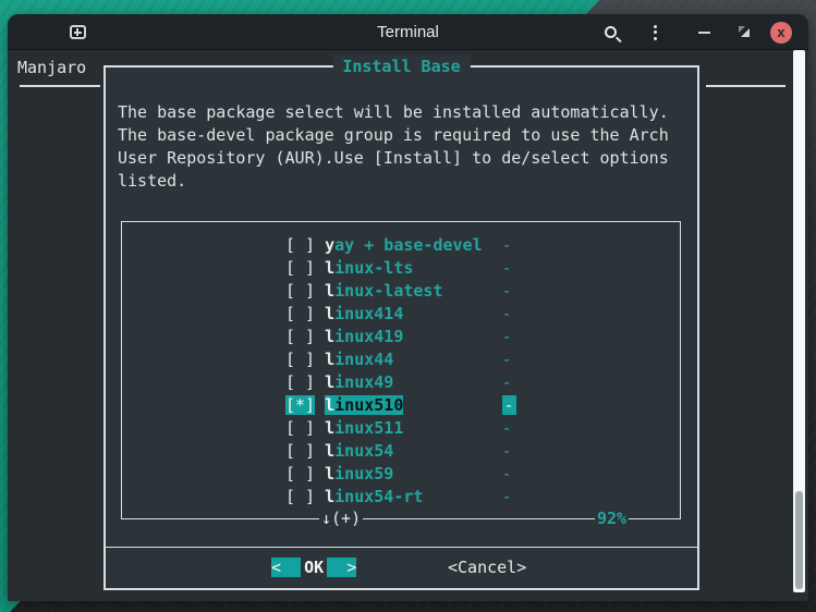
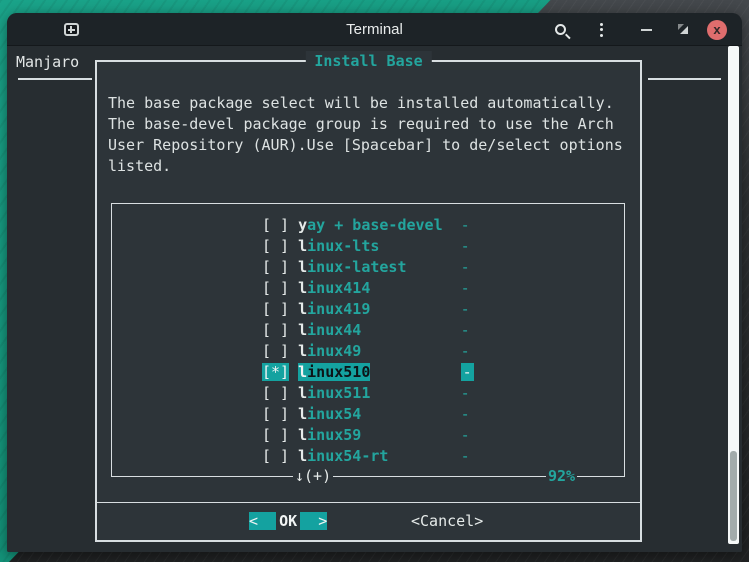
  Terminal
  x
  Manjaro
  Install Base
  The base package select will be installed automatically.
  The base-devel package group is required to use the Arch
- User Repository (AUR).Use [Install] to de/select options
+ User Repository (AUR).Use [Spacebar] to de/select options
  listed.
  [ ] yay + base-devel -
  [ ] linux-lts -
  [ ] linux-latest -
  [ ] linux414 -
  [ ] linux419 -
  [ ] linux44 -
  [ ] linux49 -
  [*] linux510 -
  [ ] linux511 -
  [ ] linux54 -
  [ ] linux59 -
  [ ] linux54-rt -
  ↓(+)
  92%
  < OK >
  <Cancel>
